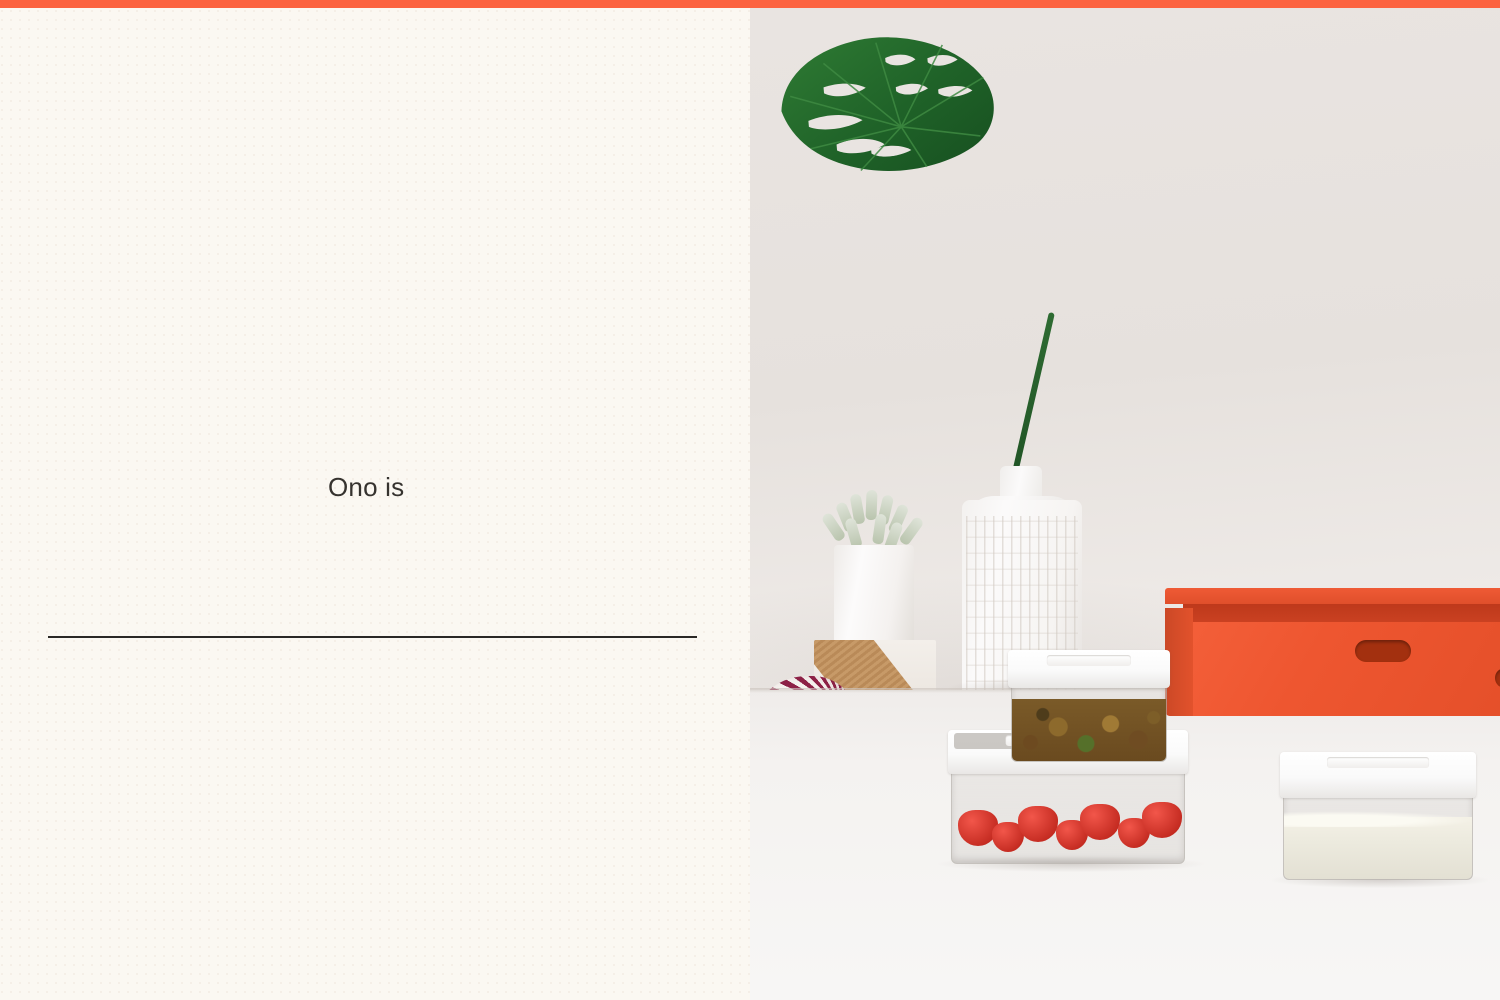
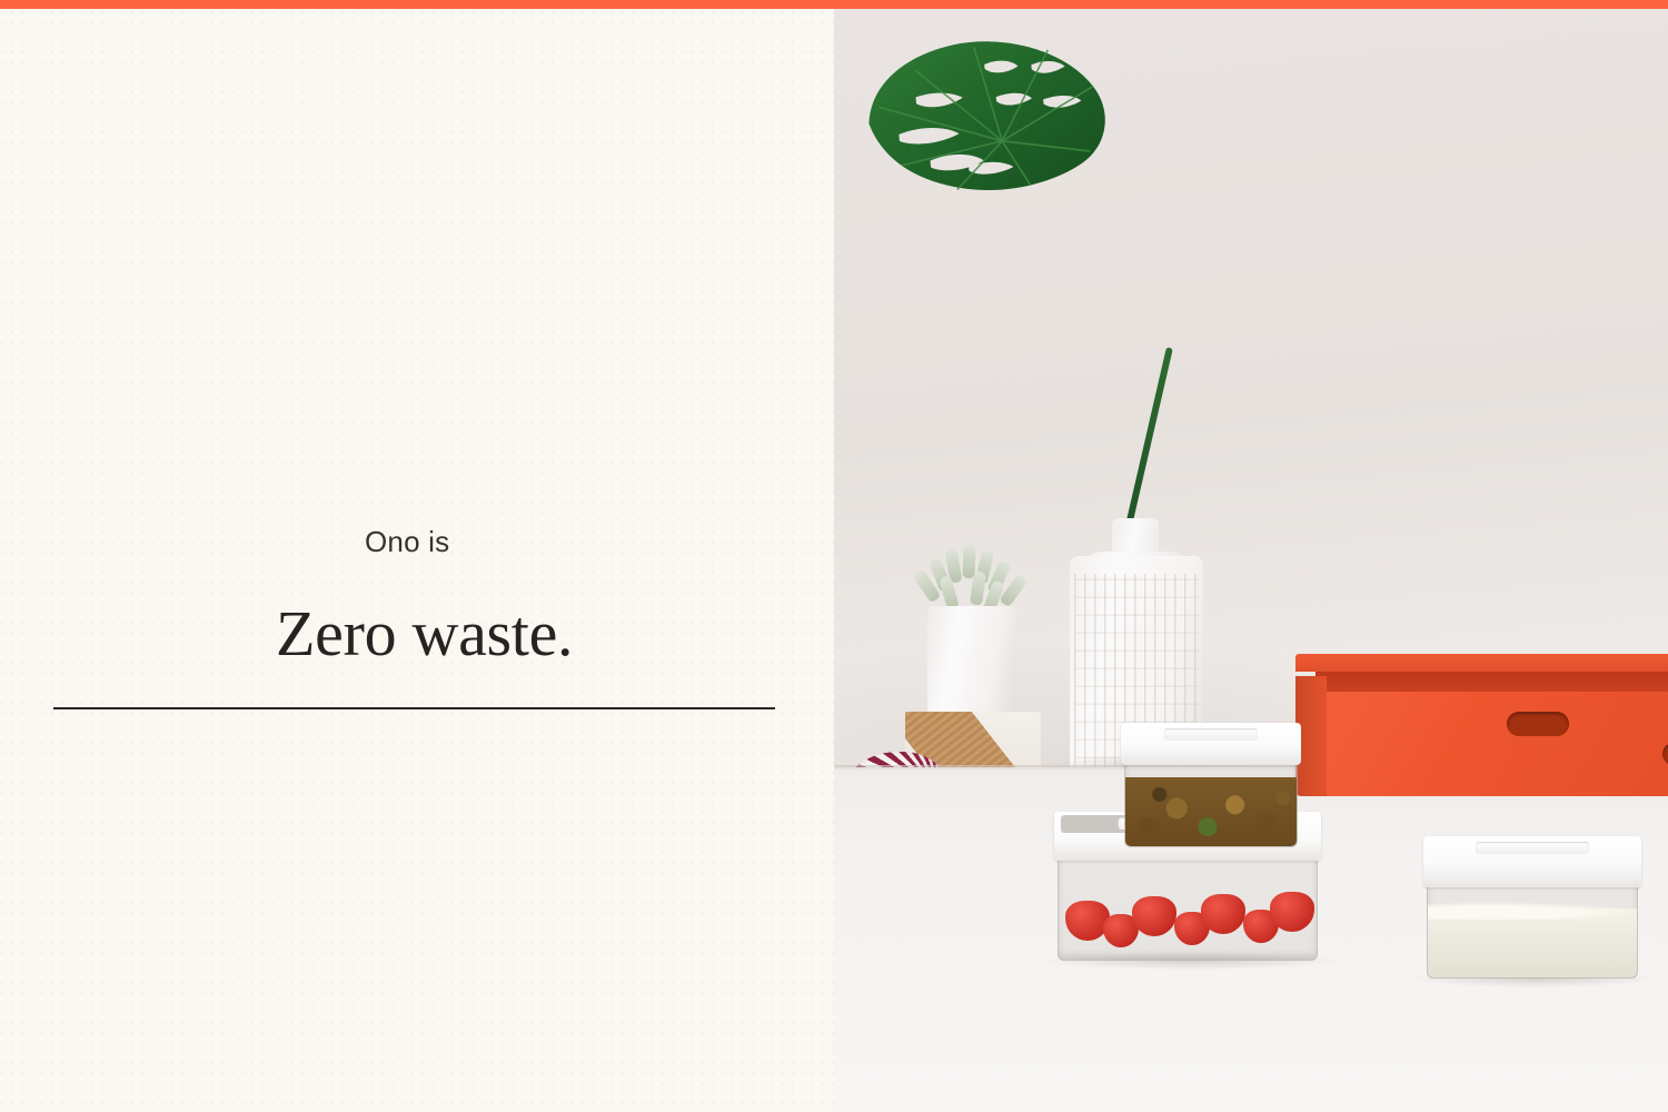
  Ono is
+ Zero waste.
